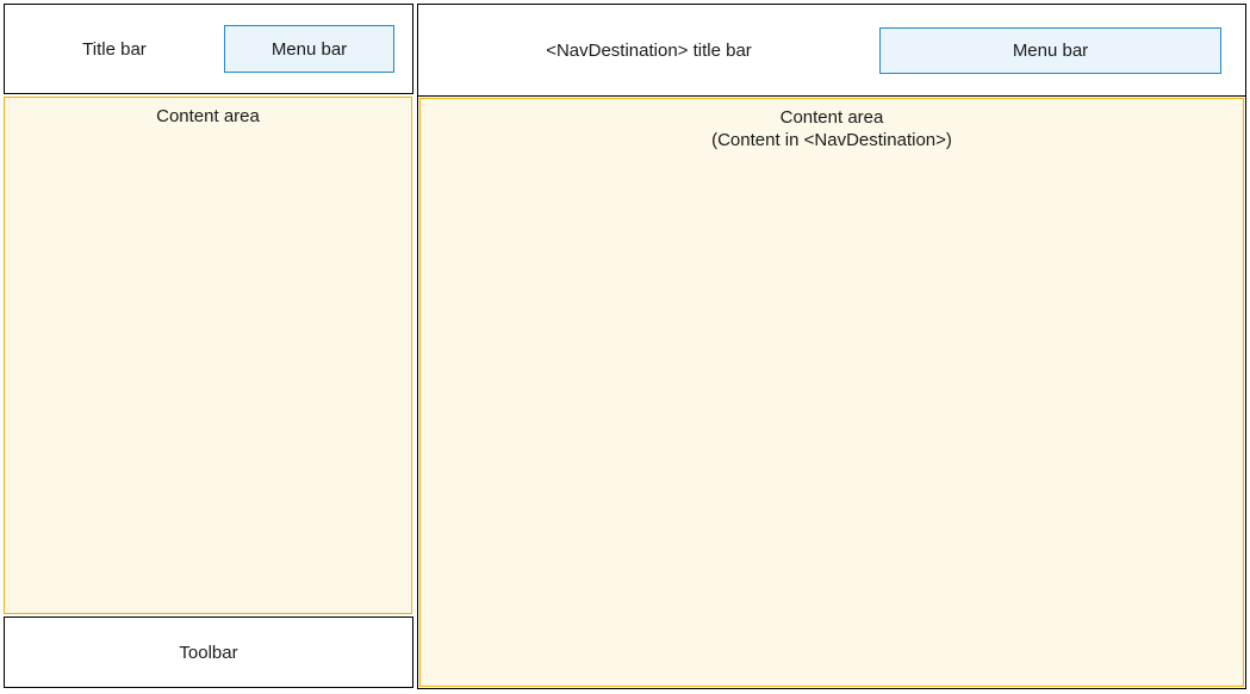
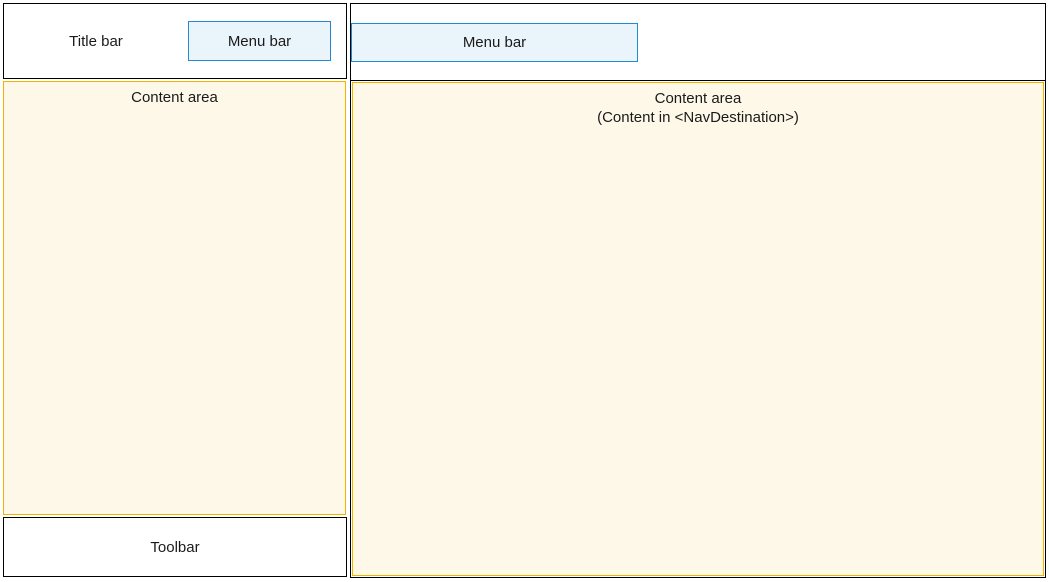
  Title bar
  Menu bar
  Content area
  Toolbar
- <NavDestination> title bar
  Menu bar
  Content area
  (Content in <NavDestination>)
